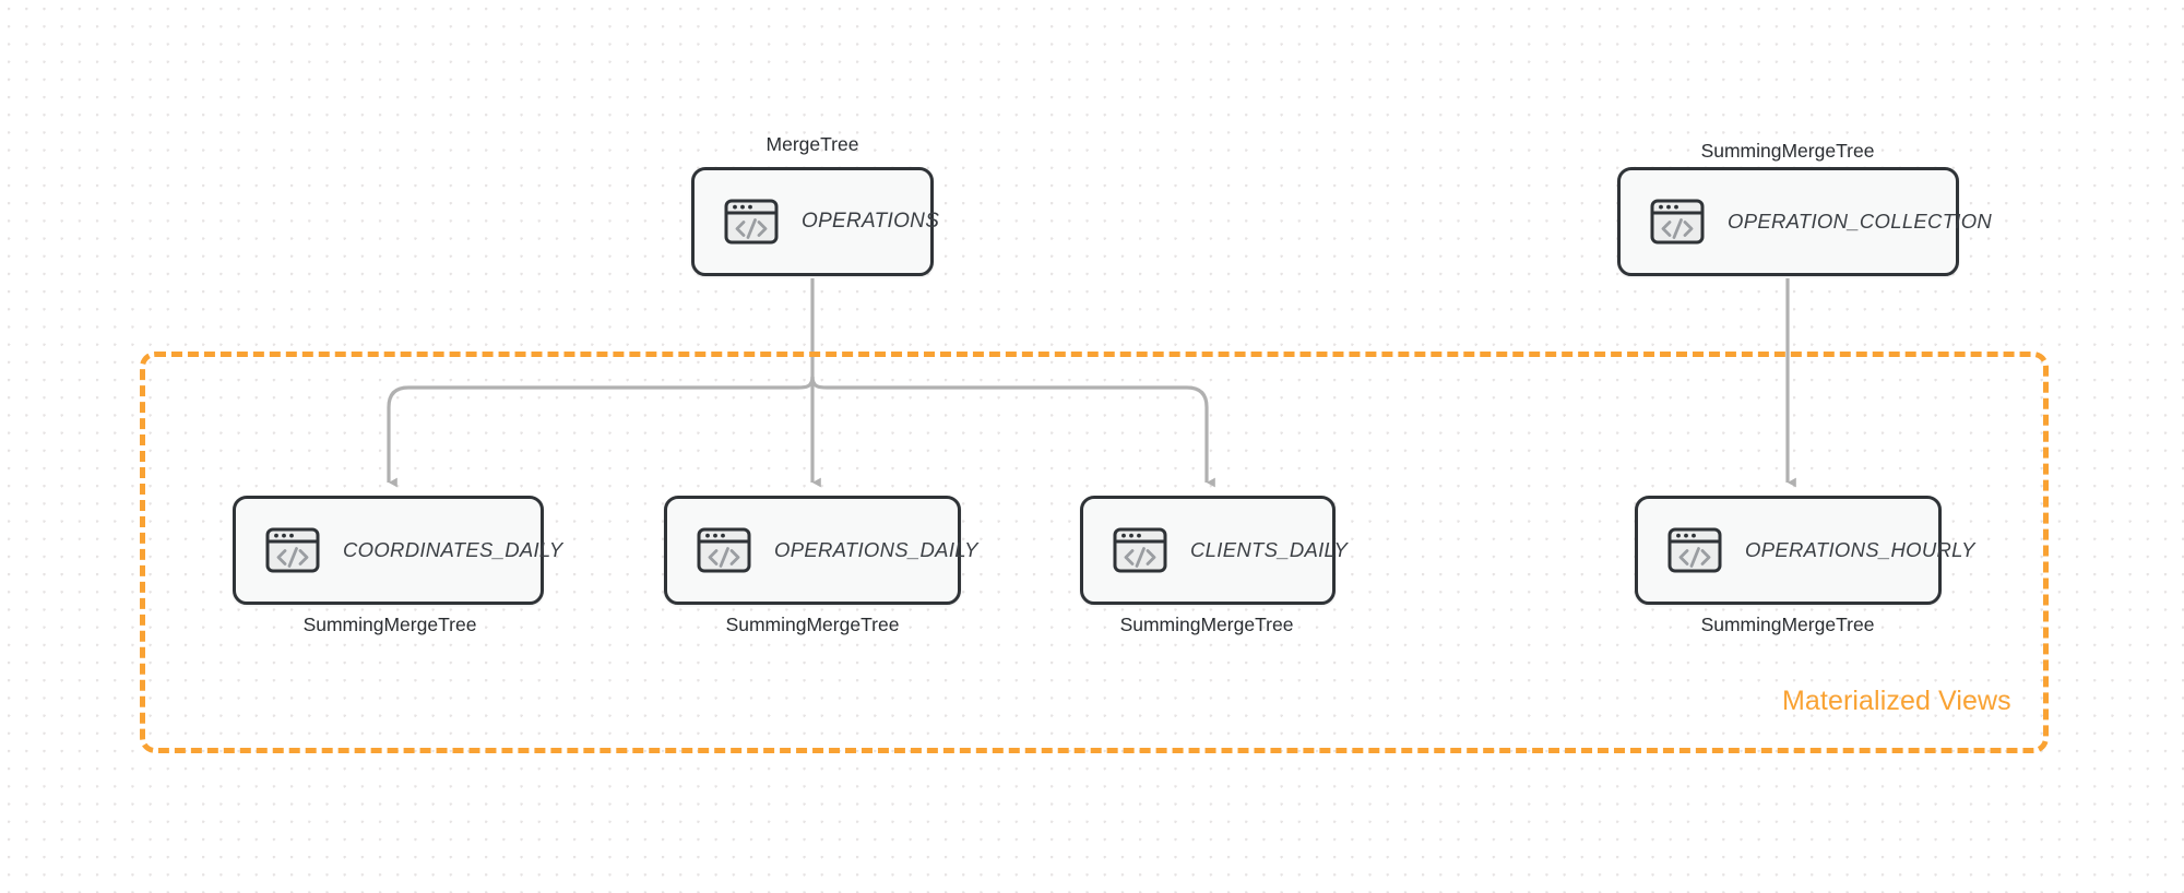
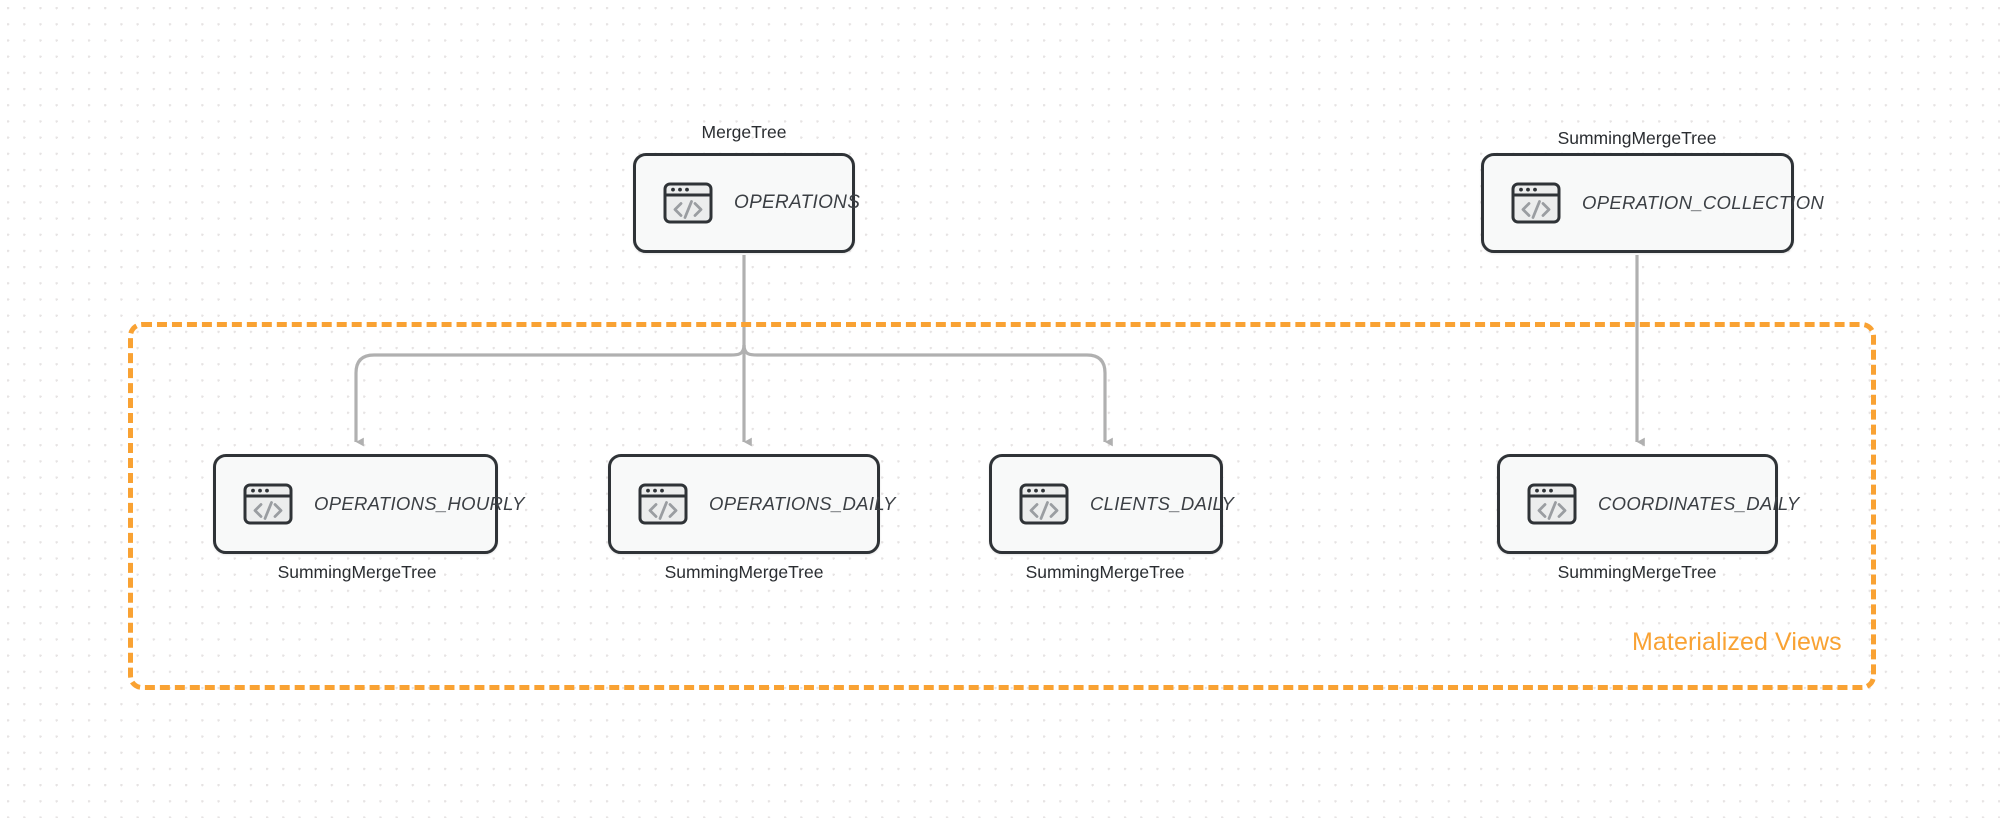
  Materialized Views
  OPERATIONS
  MergeTree
  OPERATION_COLLECTION
  SummingMergeTree
- COORDINATES_DAILY
+ OPERATIONS_HOURLY
  SummingMergeTree
  OPERATIONS_DAILY
  SummingMergeTree
  CLIENTS_DAILY
  SummingMergeTree
- OPERATIONS_HOURLY
+ COORDINATES_DAILY
  SummingMergeTree
